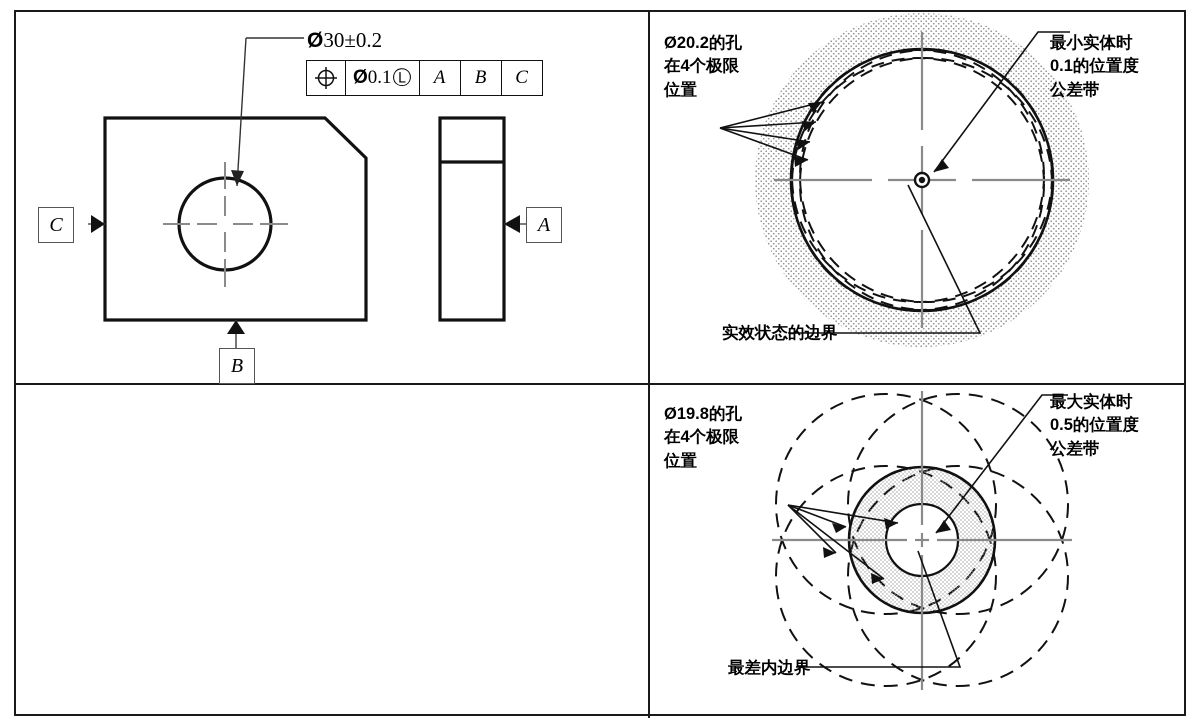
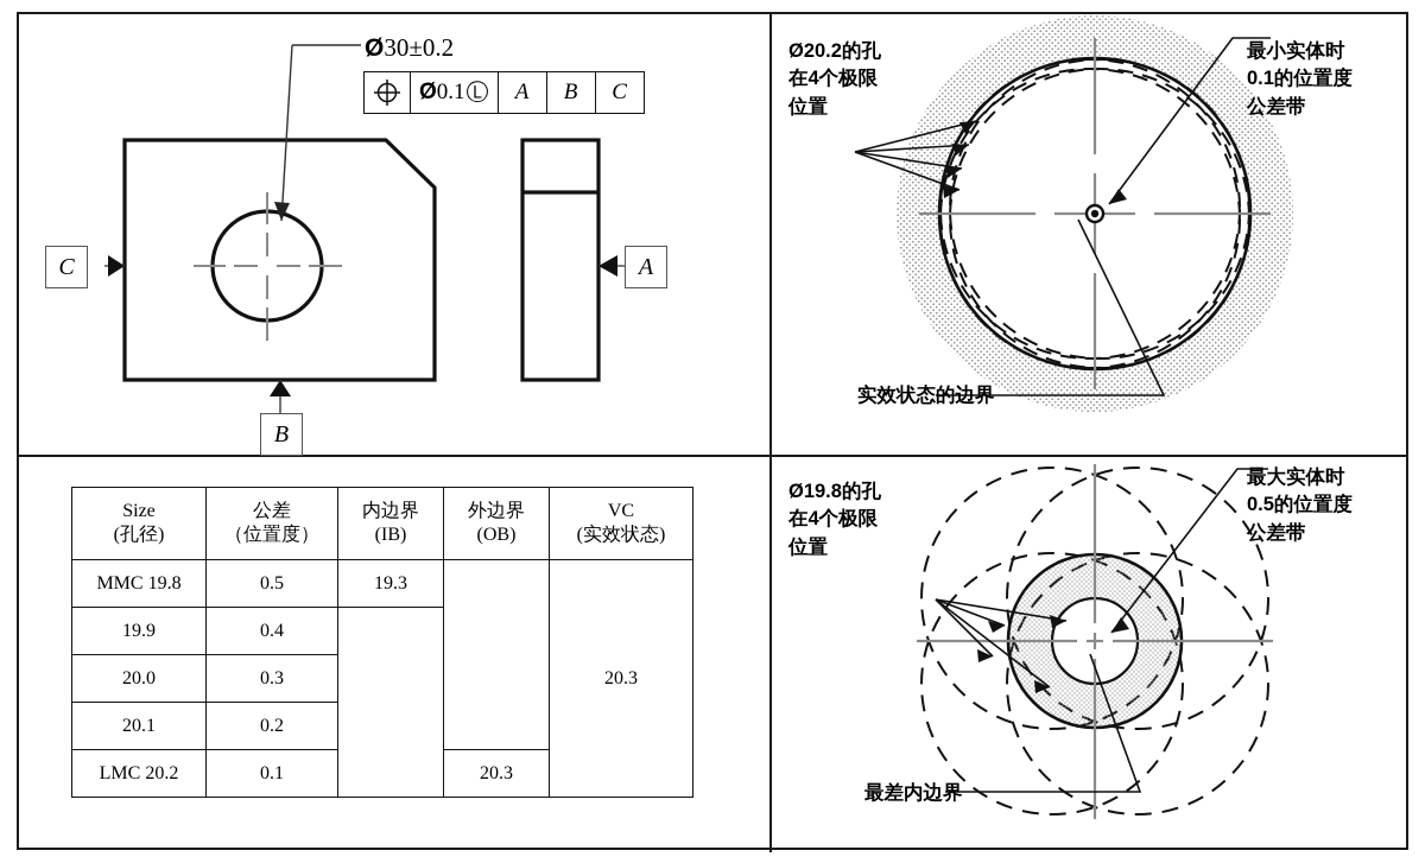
  Ø30±0.2
  Ø
  0.1
  Ⓛ
  A
  B
  C
  C
  A
  B
  Ø20.2的孔
  在4个极限
  位置
  最小实体时
  0.1的位置度
  公差带
  实效状态的边界
+ Size (孔径)	公差 （位置度）	内边界 (IB)	外边界 (OB)	VC (实效状态)
+ MMC 19.8	0.5	19.3		20.3
+ 19.9	0.4
+ 20.0	0.3
+ 20.1	0.2
+ LMC 20.2	0.1	20.3
  Ø19.8的孔
  在4个极限
  位置
  最大实体时
  0.5的位置度
  公差带
  最差内边界
